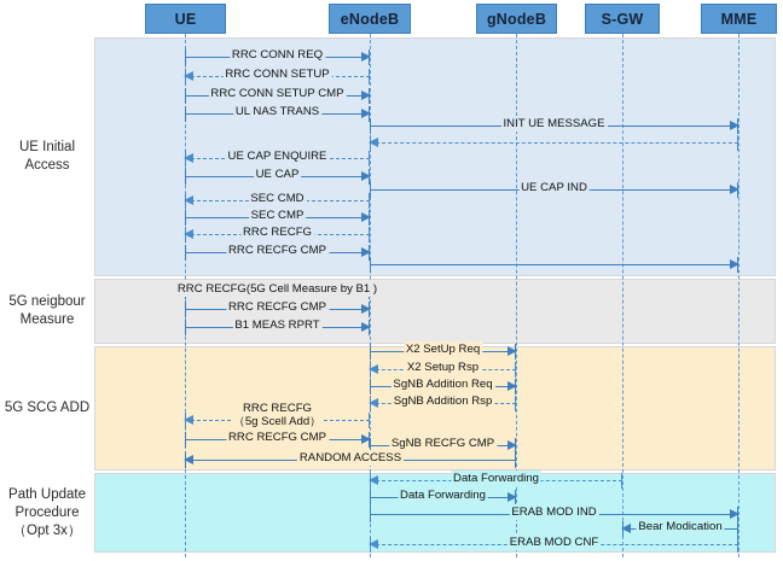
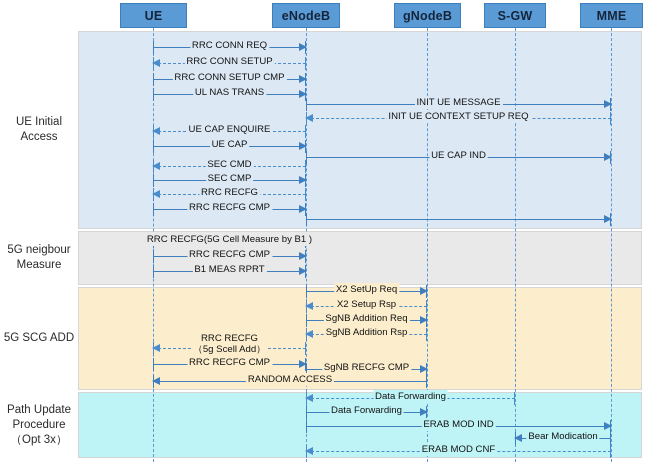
  UE Initial
  Access
  5G neigbour
  Measure
  5G SCG ADD
  Path Update
  Procedure
  （Opt 3x）
  RRC CONN REQ
  RRC CONN SETUP
  RRC CONN SETUP CMP
  UL NAS TRANS
  INIT UE MESSAGE
+ INIT UE CONTEXT SETUP REQ
  UE CAP ENQUIRE
  UE CAP
  UE CAP IND
  SEC CMD
  SEC CMP
  RRC RECFG
  RRC RECFG CMP
  RRC RECFG(5G Cell Measure by B1 )
  RRC RECFG CMP
  B1 MEAS RPRT
  X2 SetUp Req
  X2 Setup Rsp
  SgNB Addition Req
  SgNB Addition Rsp
  RRC RECFG
  （5g Scell Add）
  RRC RECFG CMP
  SgNB RECFG CMP
  RANDOM ACCESS
  Data Forwarding
  Data Forwarding
  ERAB MOD IND
  Bear Modication
  ERAB MOD CNF
  UE
  eNodeB
  gNodeB
  S-GW
  MME
